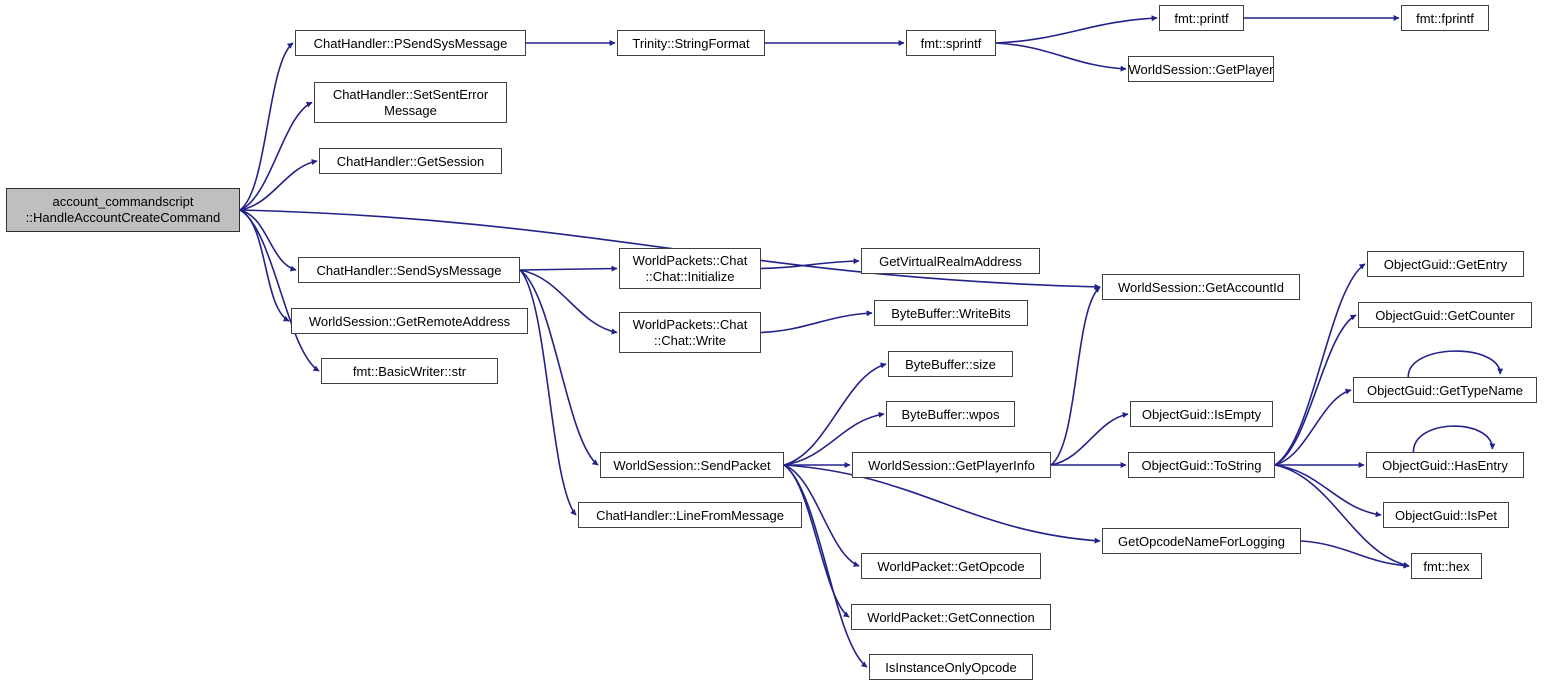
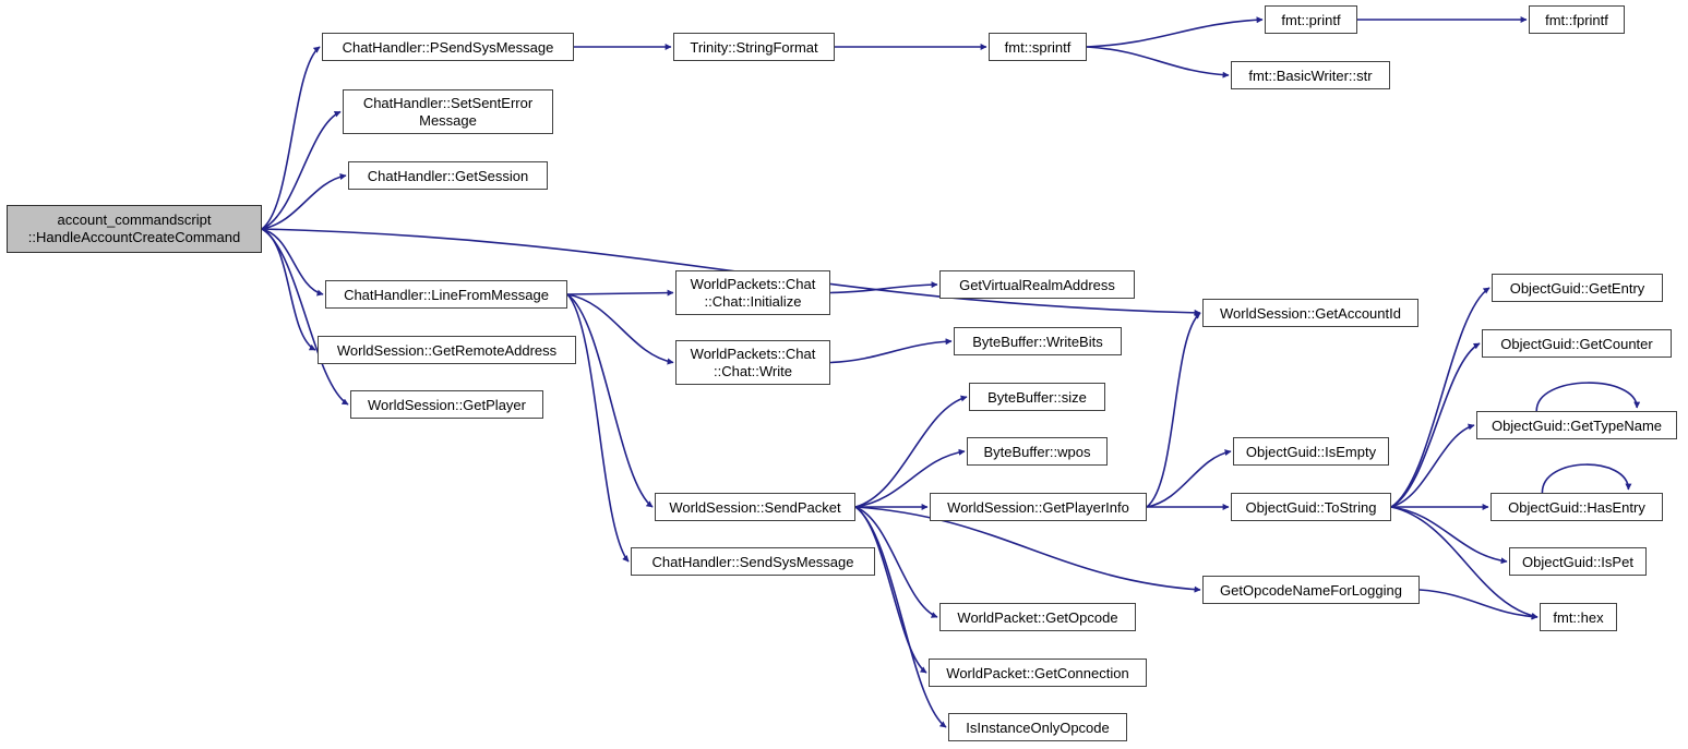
  account_commandscript
  ::HandleAccountCreateCommand
  ChatHandler::PSendSysMessage
  ChatHandler::SetSentError
  Message
  ChatHandler::GetSession
- ChatHandler::SendSysMessage
+ ChatHandler::LineFromMessage
  WorldSession::GetRemoteAddress
- fmt::BasicWriter::str
+ WorldSession::GetPlayer
  Trinity::StringFormat
  fmt::sprintf
  fmt::printf
  fmt::fprintf
- WorldSession::GetPlayer
+ fmt::BasicWriter::str
  WorldPackets::Chat
  ::Chat::Initialize
  WorldPackets::Chat
  ::Chat::Write
  GetVirtualRealmAddress
  ByteBuffer::WriteBits
  ByteBuffer::size
  ByteBuffer::wpos
  WorldSession::SendPacket
- ChatHandler::LineFromMessage
+ ChatHandler::SendSysMessage
  WorldSession::GetPlayerInfo
  WorldPacket::GetOpcode
  WorldPacket::GetConnection
  IsInstanceOnlyOpcode
  WorldSession::GetAccountId
  ObjectGuid::IsEmpty
  ObjectGuid::ToString
  GetOpcodeNameForLogging
  ObjectGuid::GetEntry
  ObjectGuid::GetCounter
  ObjectGuid::GetTypeName
  ObjectGuid::HasEntry
  ObjectGuid::IsPet
  fmt::hex
